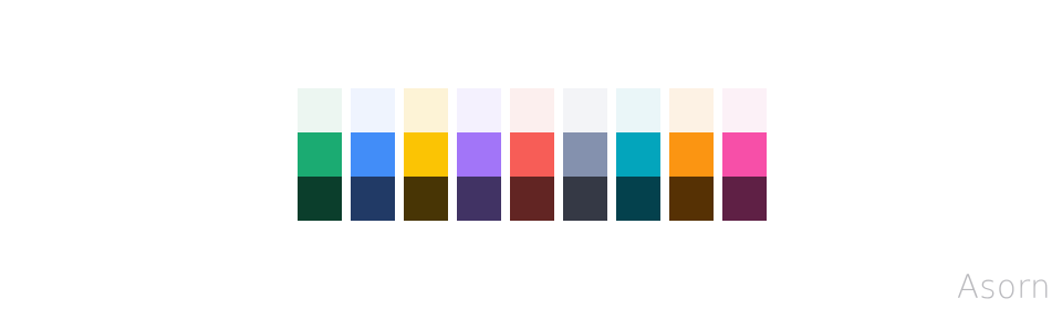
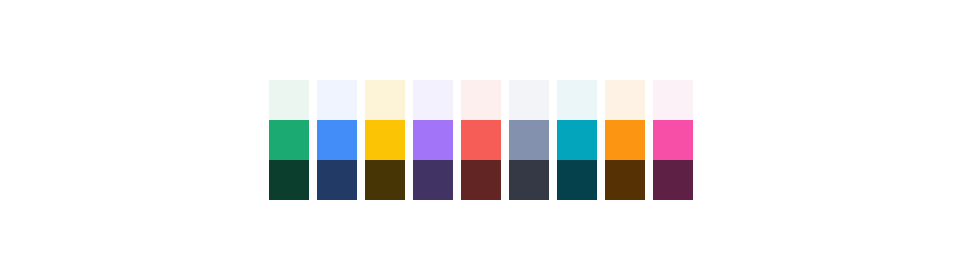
- Asorn
